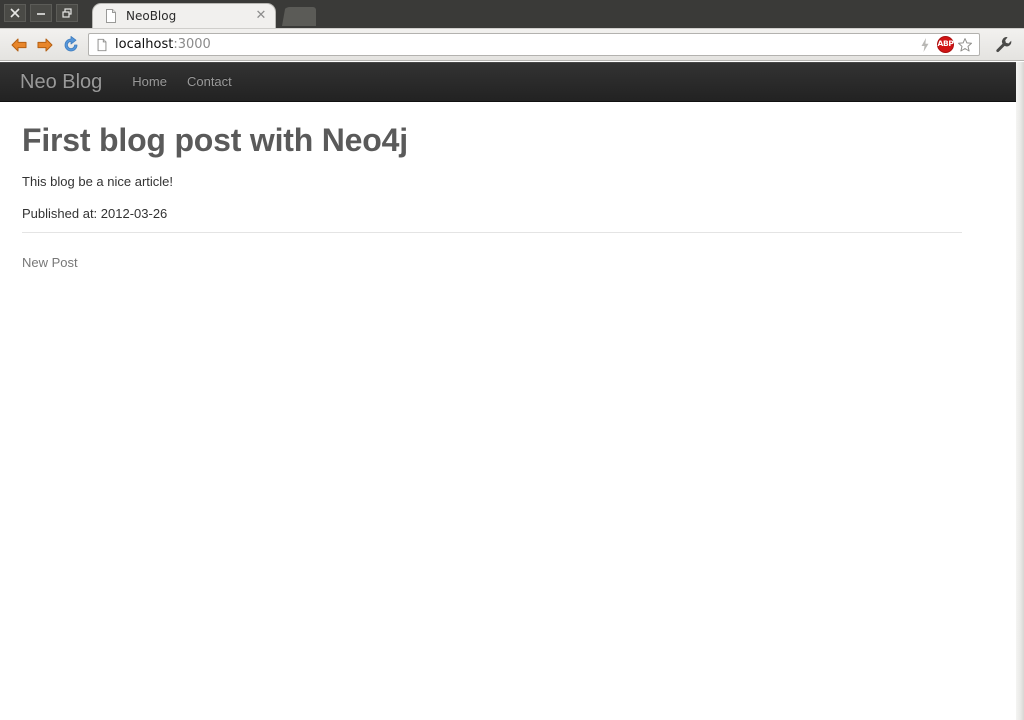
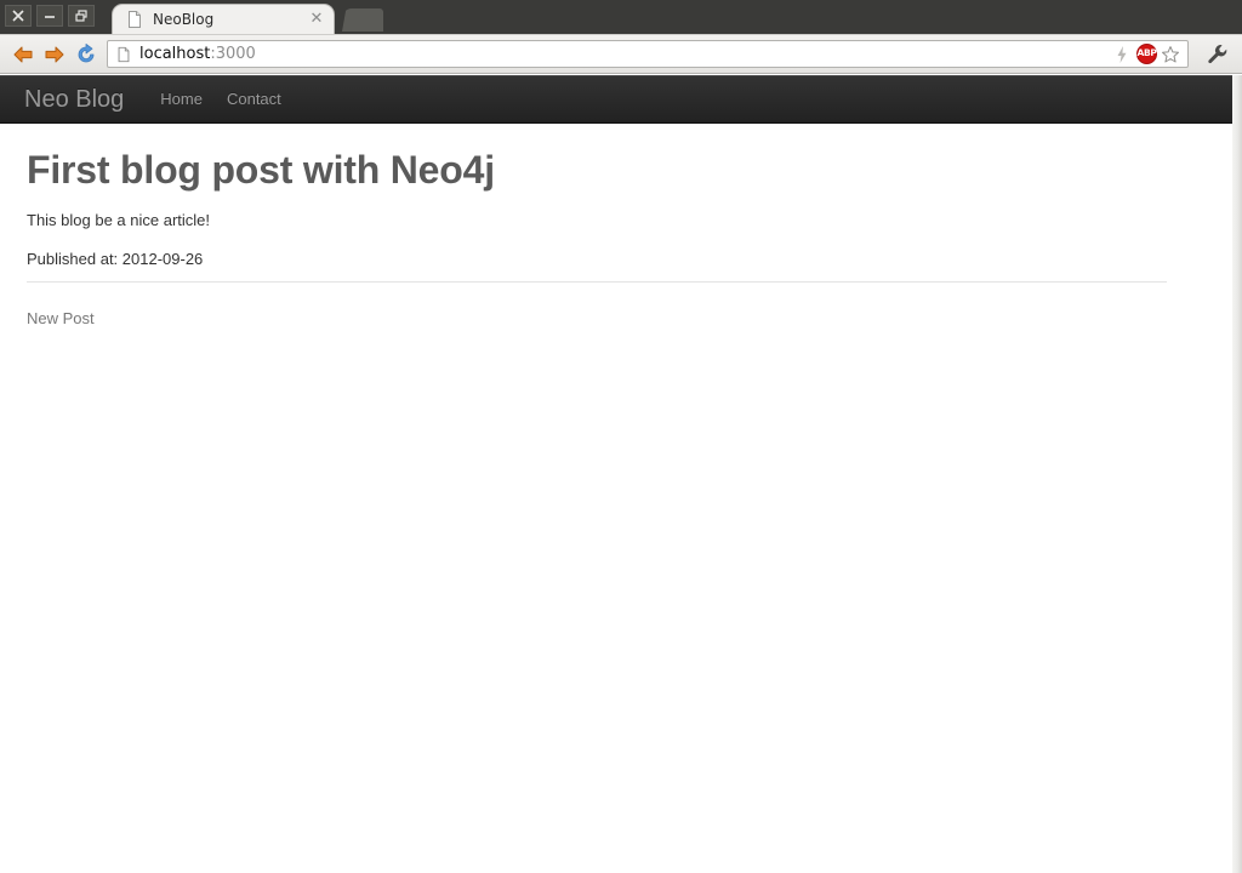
  NeoBlog
  ✕
  localhost:3000
  ABP
  Neo Blog
  Home
  Contact
  First blog post with Neo4j
  This blog be a nice article!
- Published at: 2012-03-26
+ Published at: 2012-09-26
  New Post
